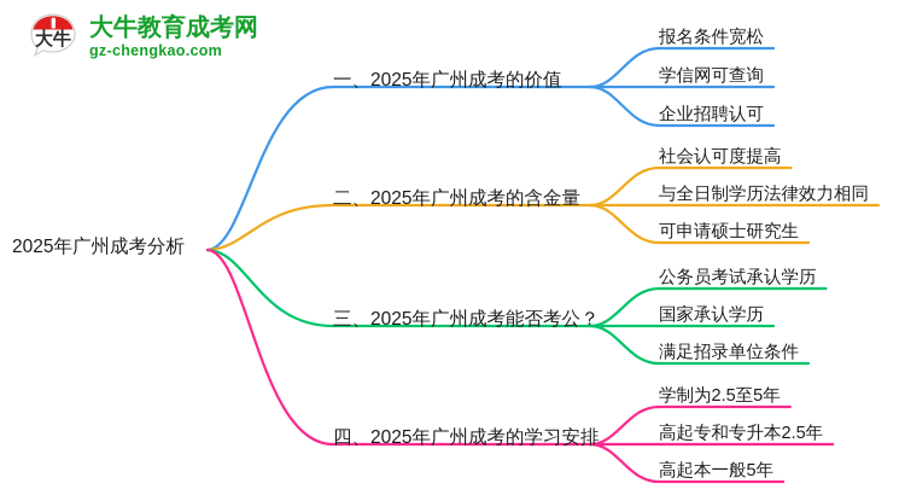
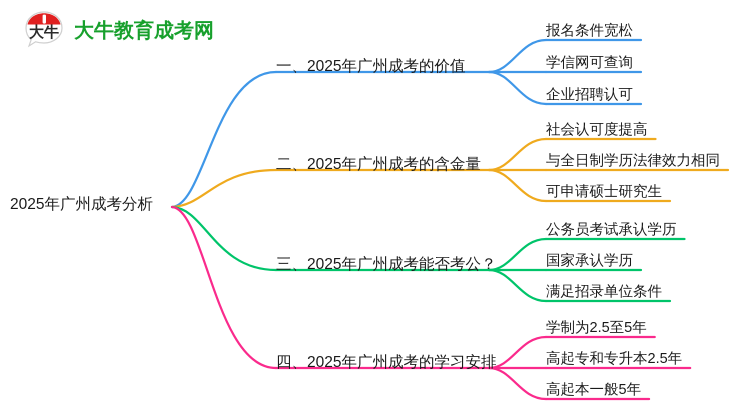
  大牛
  大牛教育成考网
- gz-chengkao.com
  2025年广州成考分析
  一、2025年广州成考的价值
  二、2025年广州成考的含金量
  三、2025年广州成考能否考公？
  四、2025年广州成考的学习安排
  报名条件宽松
  学信网可查询
  企业招聘认可
  社会认可度提高
  与全日制学历法律效力相同
  可申请硕士研究生
  公务员考试承认学历
  国家承认学历
  满足招录单位条件
  学制为2.5至5年
  高起专和专升本2.5年
  高起本一般5年
